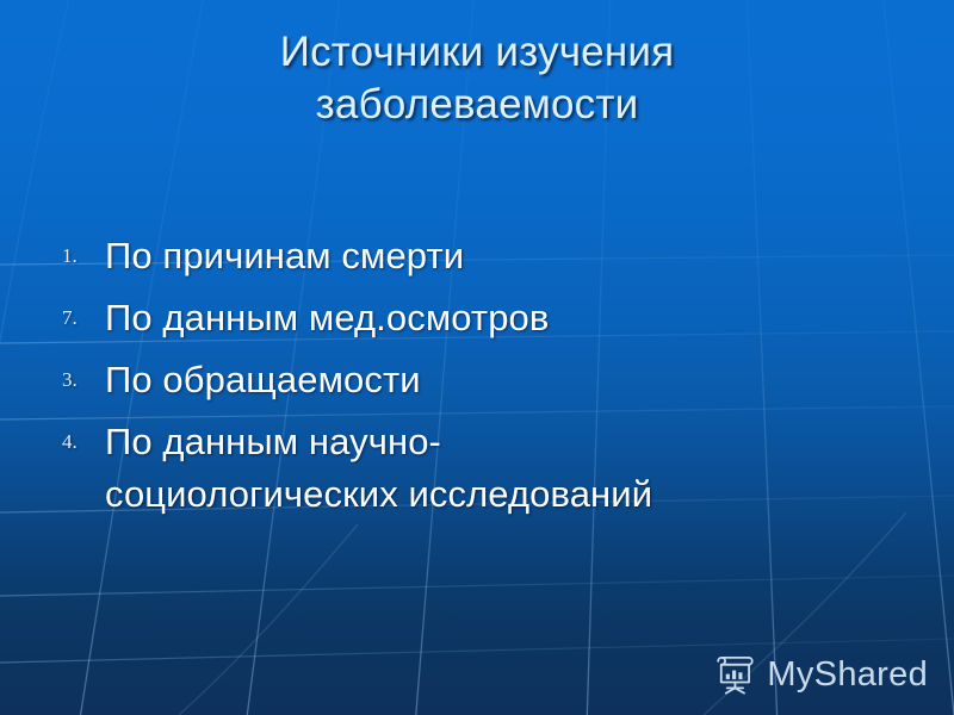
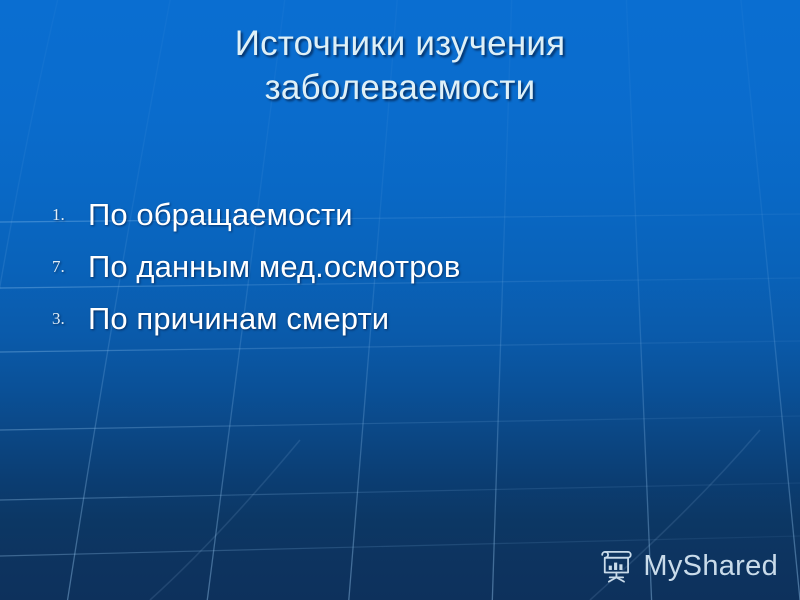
  Источники изучения
  заболеваемости
  1.
- По причинам смерти
+ По обращаемости
  7.
  По данным мед.осмотров
  3.
- По обращаемости
+ По причинам смерти
- 4.
- По данным научно-
- социологических исследований
  MyShared
